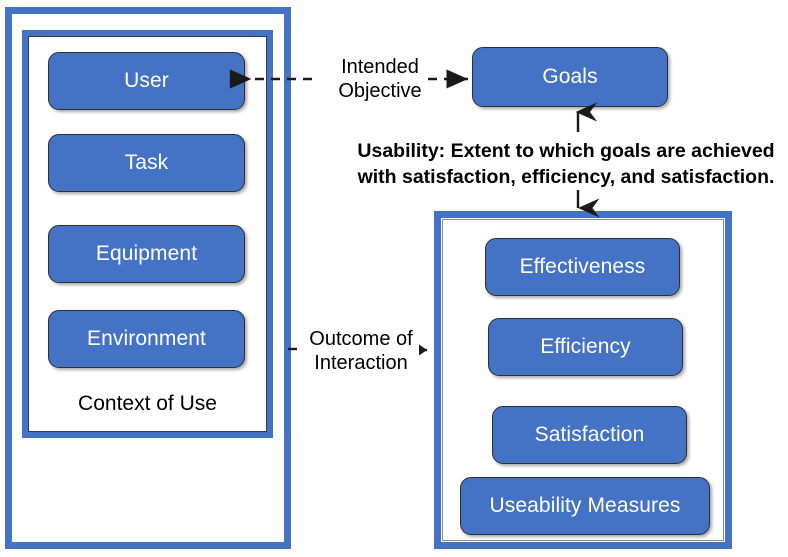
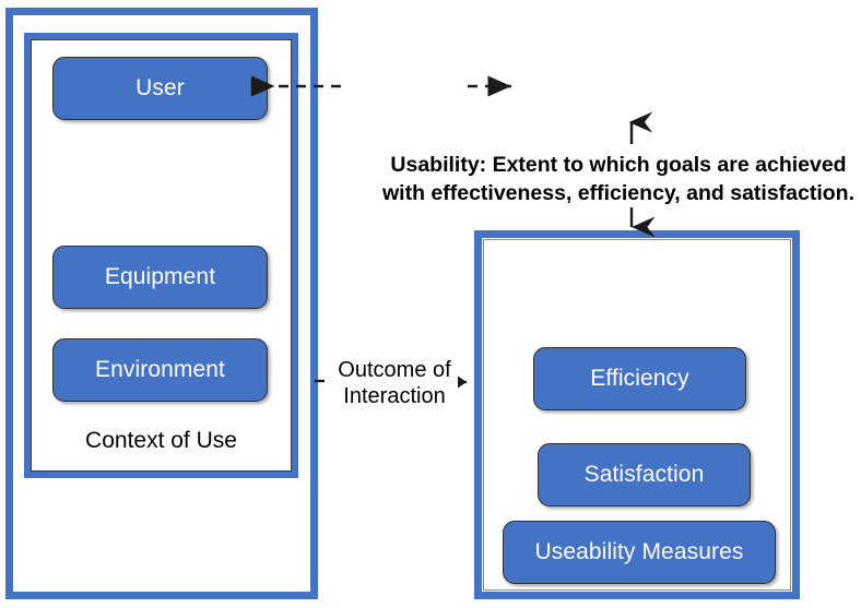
  User
- Task
  Equipment
  Environment
  Context of Use
- Goals
- Intended
- Objective
- Usability: Extent to which goals are achieved with satisfaction, efficiency, and satisfaction.
+ Usability: Extent to which goals are achieved with effectiveness, efficiency, and satisfaction.
  Outcome of
  Interaction
- Effectiveness
  Efficiency
  Satisfaction
  Useability Measures
